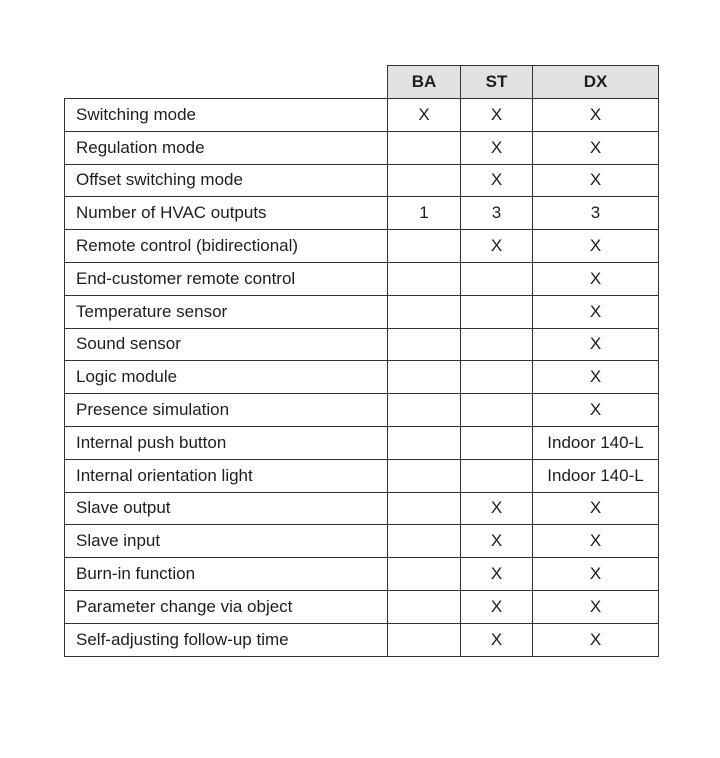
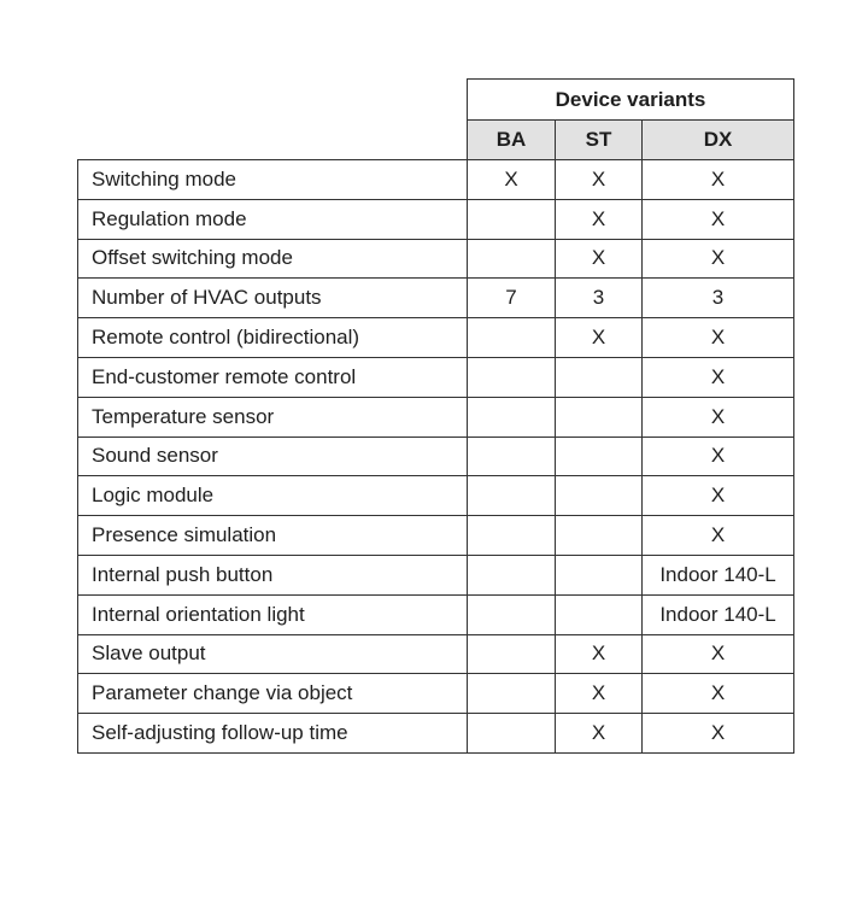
+ 	Device variants
  	BA	ST	DX
  Switching mode	X	X	X
  Regulation mode		X	X
  Offset switching mode		X	X
- Number of HVAC outputs	1	3	3
+ Number of HVAC outputs	7	3	3
  Remote control (bidirectional)		X	X
  End-customer remote control			X
  Temperature sensor			X
  Sound sensor			X
  Logic module			X
  Presence simulation			X
  Internal push button			Indoor 140-L
  Internal orientation light			Indoor 140-L
  Slave output		X	X
- Slave input		X	X
- Burn-in function		X	X
  Parameter change via object		X	X
  Self-adjusting follow-up time		X	X
